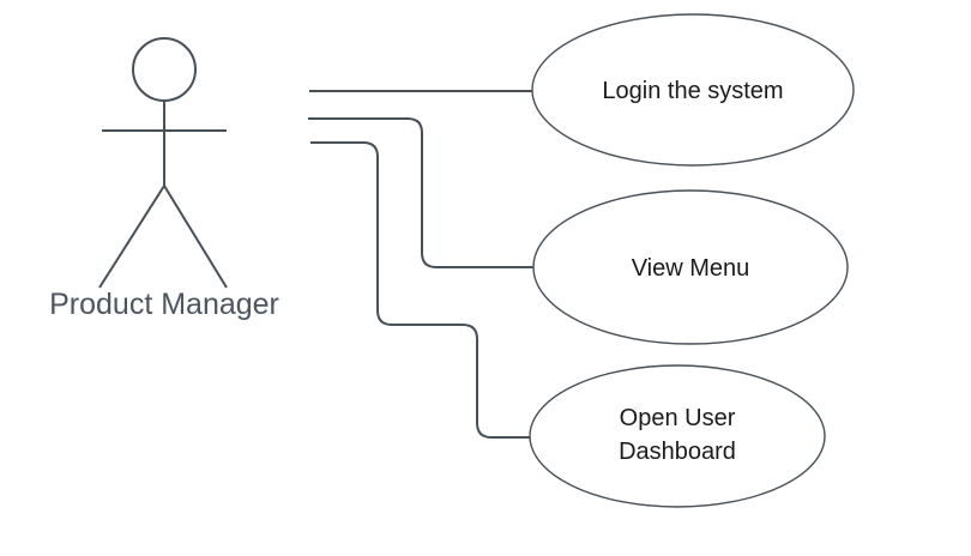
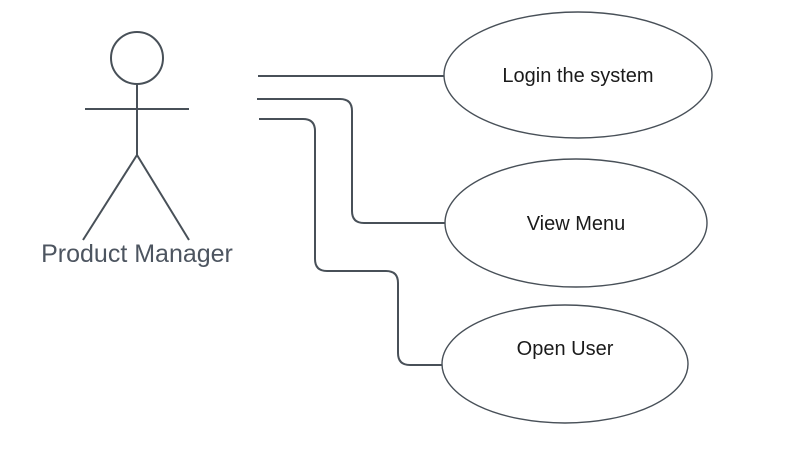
  Product Manager
  Login the system
  View Menu
  Open User
- Dashboard
